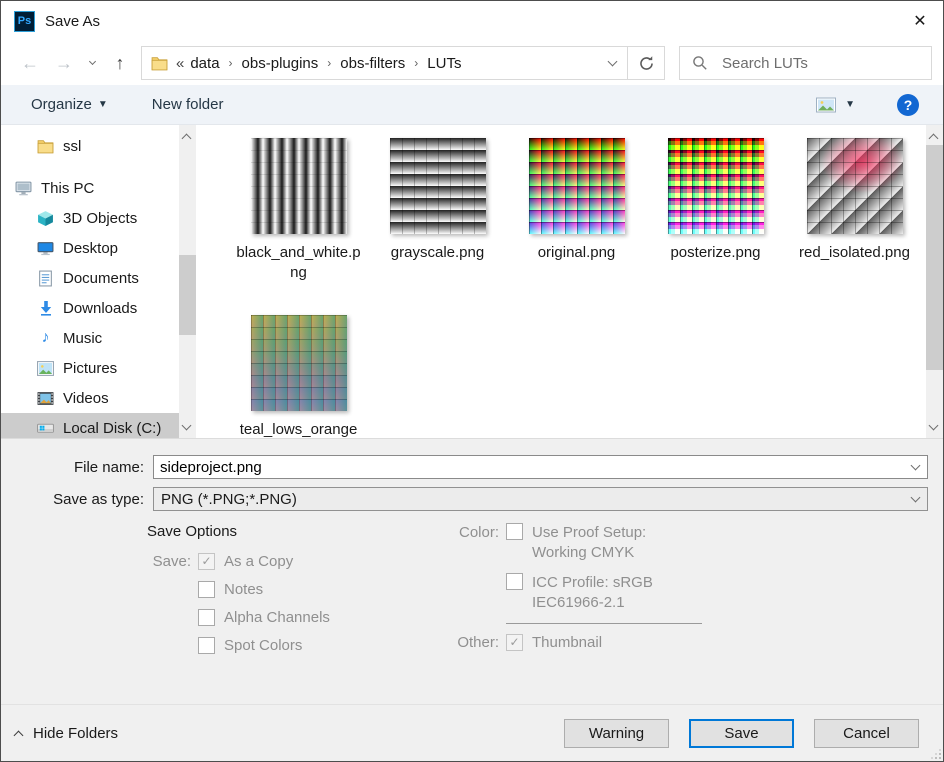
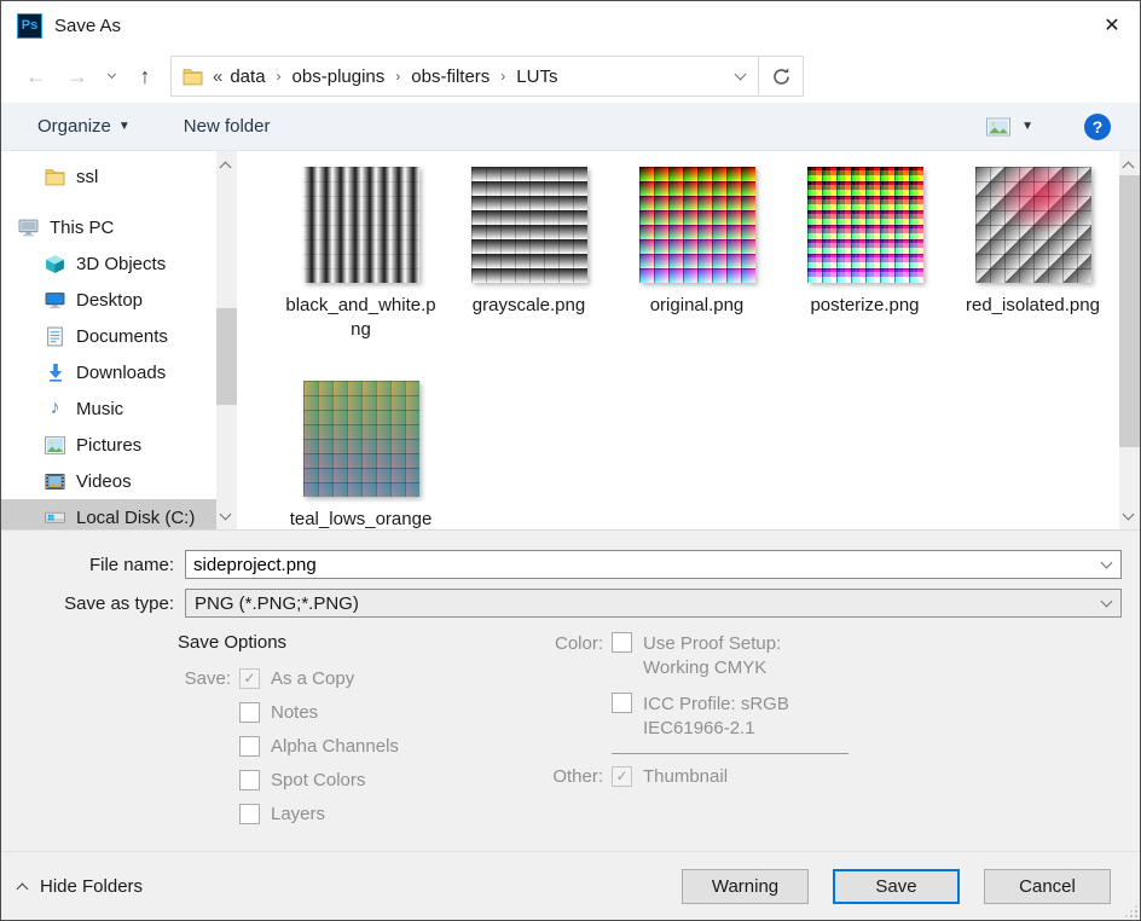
  Ps
  Save As
  ✕
  ←
  →
  ↑
  «
  data
  ›
  obs-plugins
  ›
  obs-filters
  ›
  LUTs
- Search LUTs
  Organize
  ▼
  New folder
  ▼
  ?
  ssl
  This PC
  3D Objects
  Desktop
  Documents
  Downloads
  ♪
  Music
  Pictures
  Videos
  Local Disk (C:)
  black_and_white.png
  grayscale.png
  original.png
  posterize.png
  red_isolated.png
  teal_lows_orange
  File name:
  sideproject.png
  Save as type:
  PNG (*.PNG;*.PNG)
  Save Options
  Save:
  ✓
  As a Copy
  Notes
  Alpha Channels
  Spot Colors
+ Layers
  Color:
  Use Proof Setup:
  Working CMYK
  ICC Profile: sRGB
  IEC61966-2.1
  Other:
  ✓
  Thumbnail
  Hide Folders
  Warning
  Save
  Cancel
